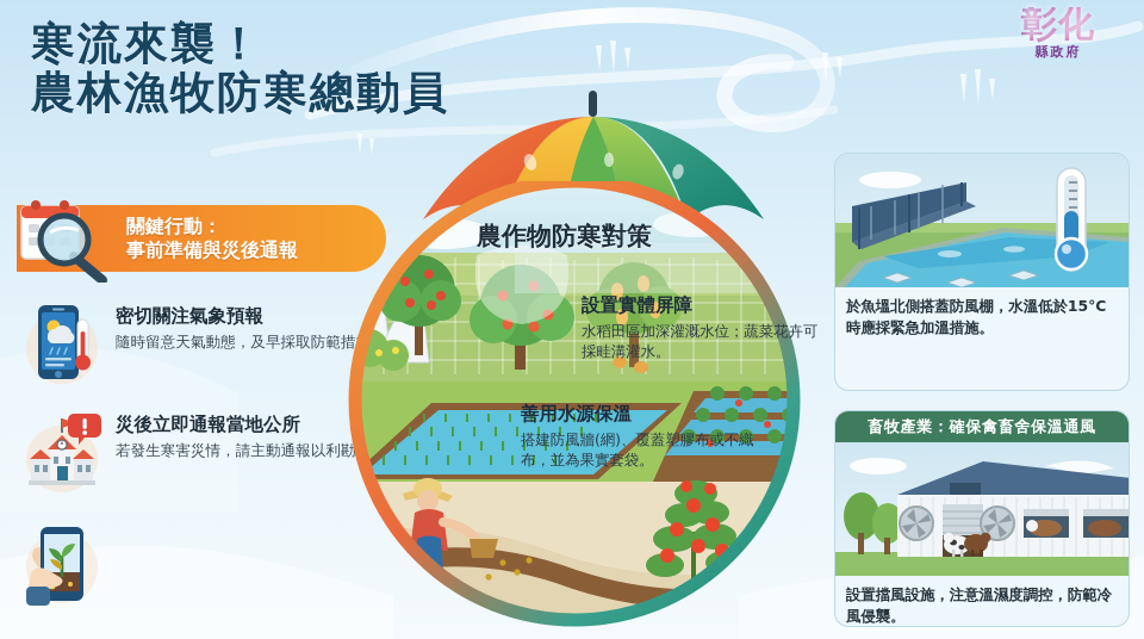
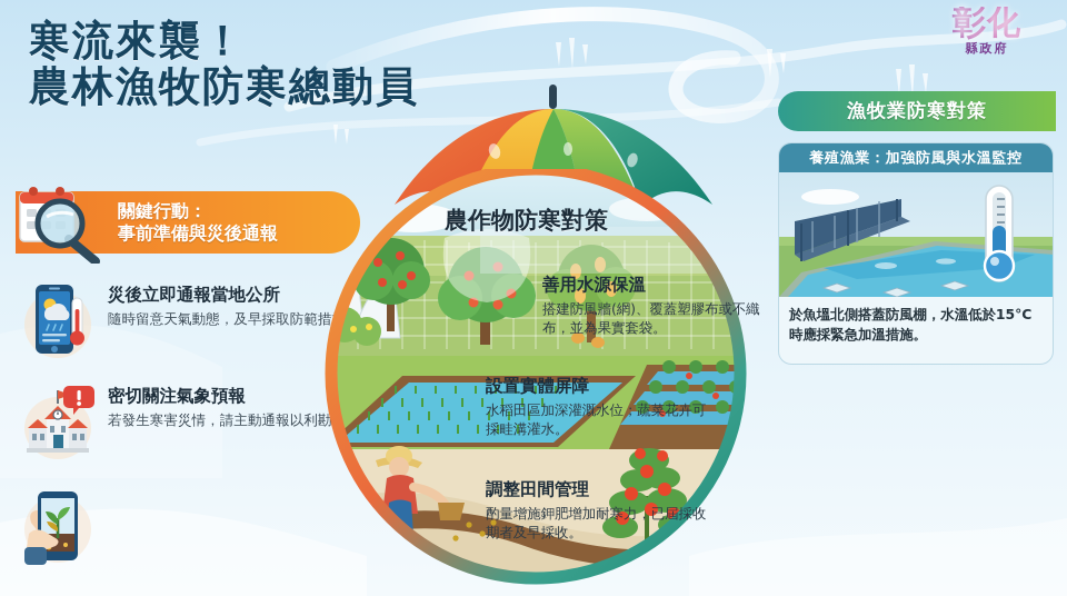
  寒流來襲！
  農林漁牧防寒總動員
  彰化
  縣政府
  關鍵行動：
  事前準備與災後通報
- 密切關注氣象預報
+ 災後立即通報當地公所
  隨時留意天氣動態，及早採取防範措
- 災後立即通報當地公所
+ 密切關注氣象預報
  若發生寒害災情，請主動通報以利勘
  農作物防寒對策
- 設置實體屏障
+ 善用水源保溫
- 水稻田區加深灌溉水位；蔬菜花卉可採畦溝灌水。
+ 搭建防風牆(網)、覆蓋塑膠布或不織布，並為果實套袋。
- 善用水源保溫
+ 設置實體屏障
- 搭建防風牆(網)、覆蓋塑膠布或不織布，並為果實套袋。
+ 水稻田區加深灌溉水位；蔬菜花卉可採畦溝灌水。
+ 調整田間管理
+ 酌量增施鉀肥增加耐寒力，已屆採收期者及早採收。
+ 漁牧業防寒對策
+ 養殖漁業：加強防風與水溫監控
  於魚塭北側搭蓋防風棚，水溫低於15°C時應採緊急加溫措施。
- 畜牧產業：確保禽畜舍保溫通風
- 設置擋風設施，注意溫濕度調控，防範冷風侵襲。
